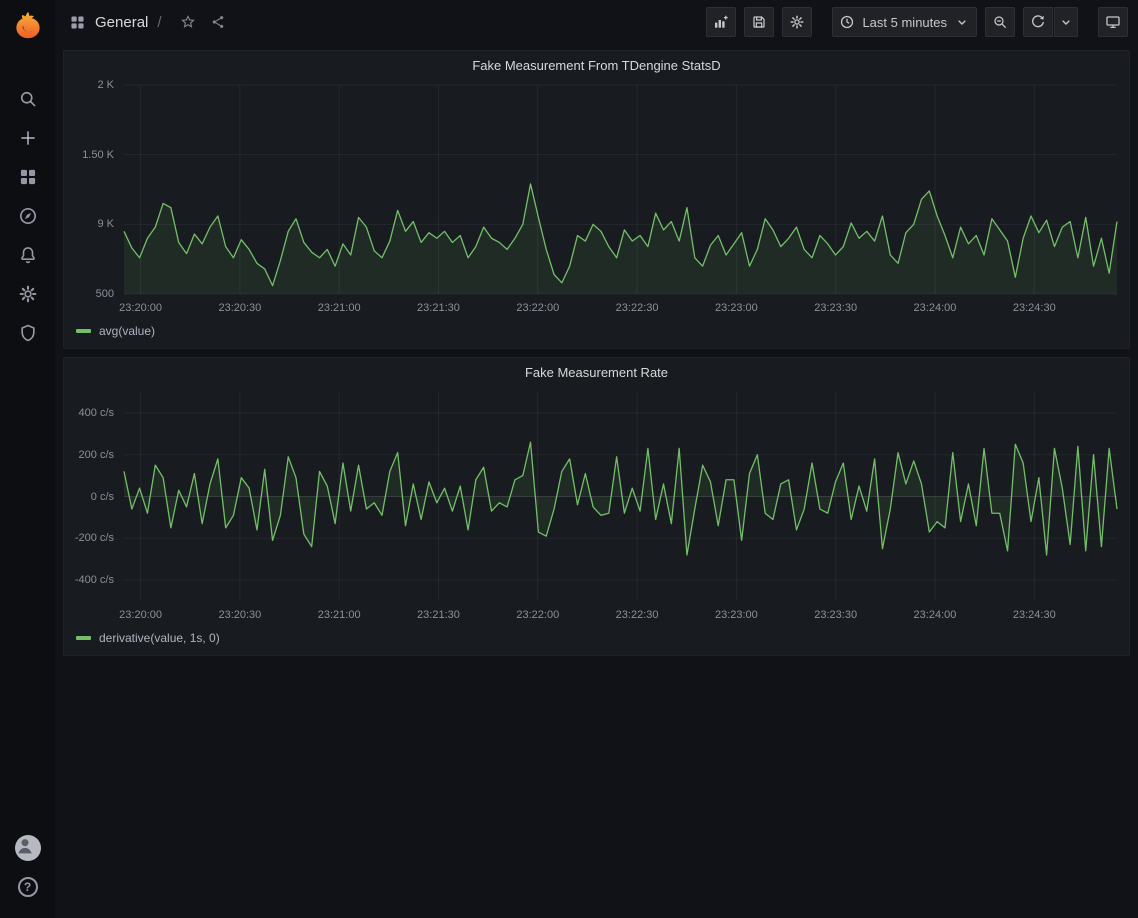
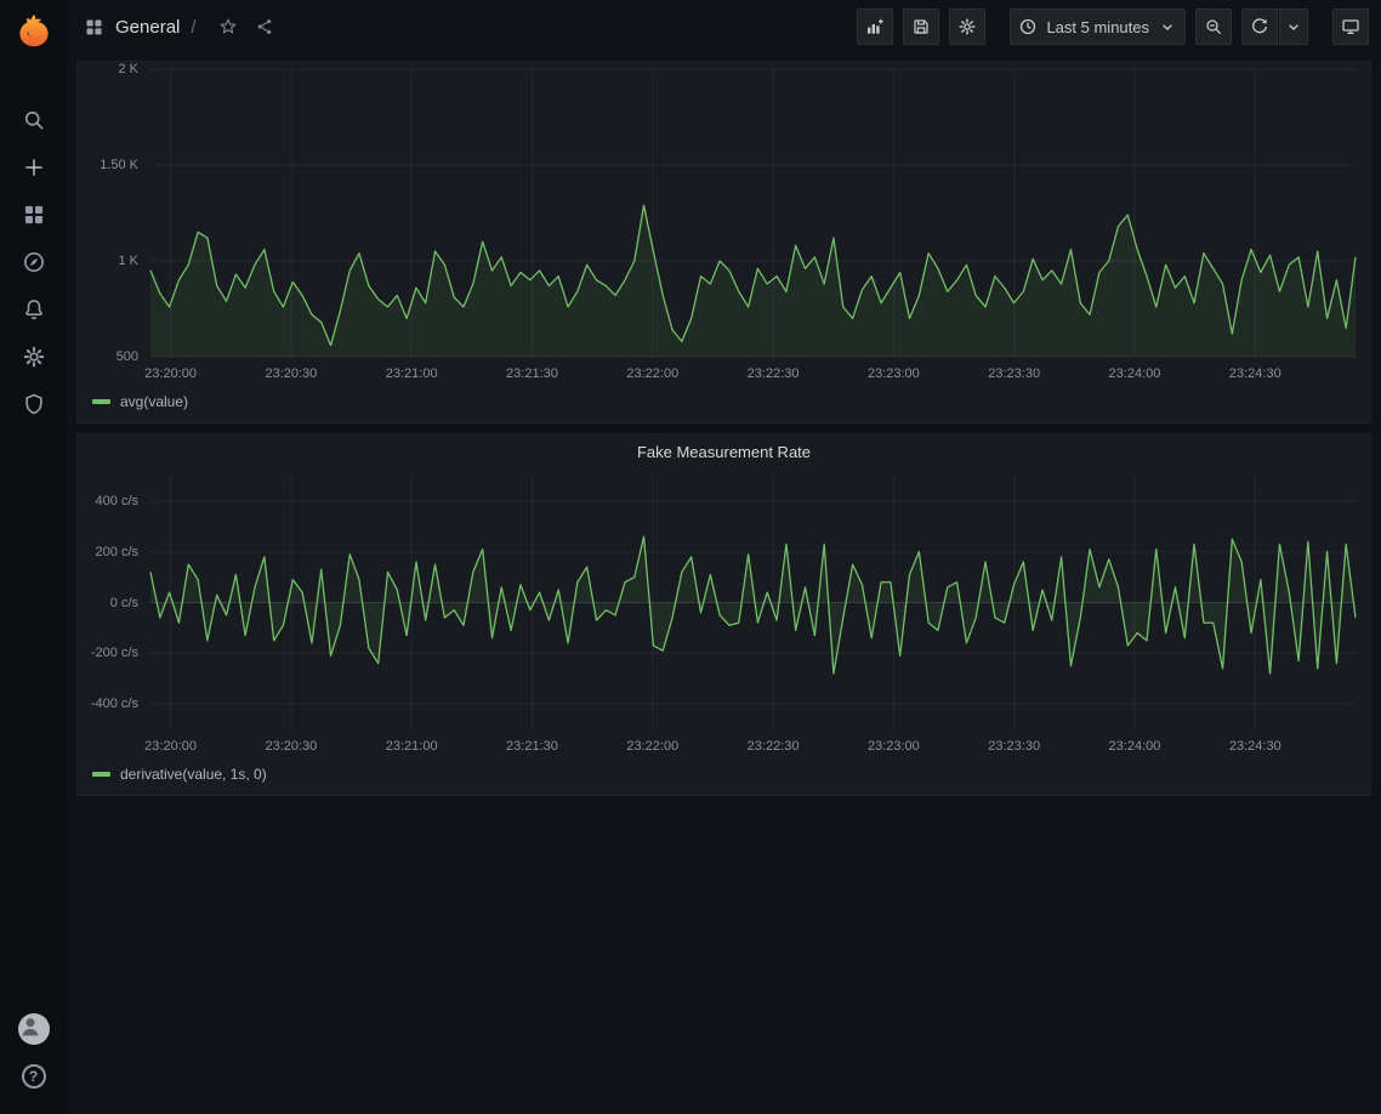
  ?
  General
  /
  Last 5 minutes
- Fake Measurement From TDengine StatsD
  500
- 9 K
+ 1 K
  1.50 K
  2 K
  23:20:00
  23:20:30
  23:21:00
  23:21:30
  23:22:00
  23:22:30
  23:23:00
  23:23:30
  23:24:00
  23:24:30
  avg(value)
  Fake Measurement Rate
  -400 c/s
  -200 c/s
  0 c/s
  200 c/s
  400 c/s
  23:20:00
  23:20:30
  23:21:00
  23:21:30
  23:22:00
  23:22:30
  23:23:00
  23:23:30
  23:24:00
  23:24:30
  derivative(value, 1s, 0)
